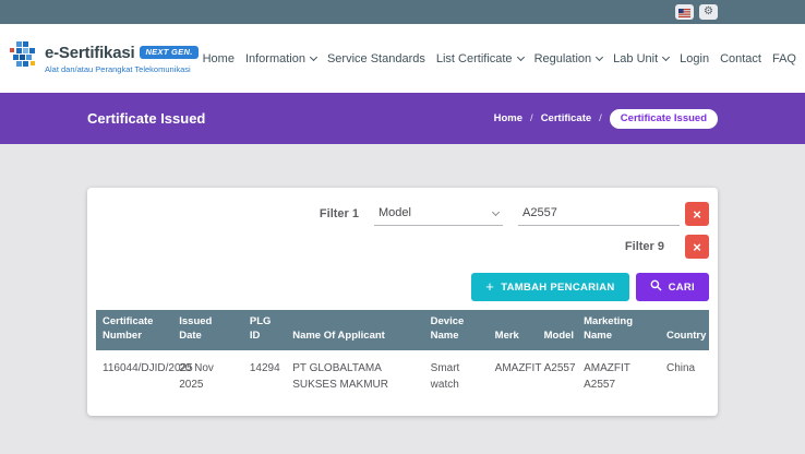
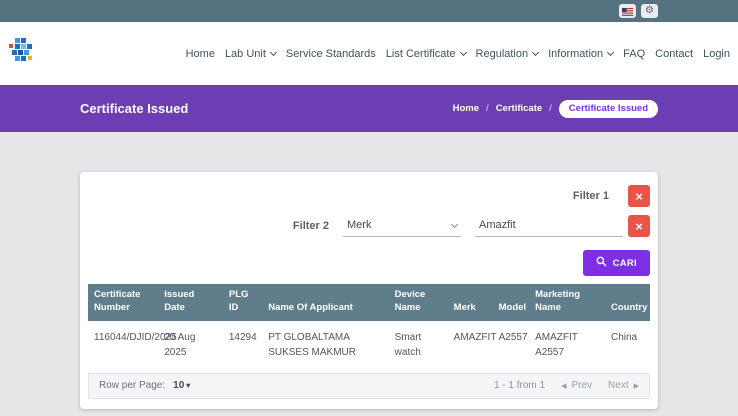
  ⚙
- e-Sertifikasi
- NEXT GEN.
- Alat dan/atau Perangkat Telekomunikasi
  Home
- Information
+ Lab Unit
  Service Standards
  List Certificate
  Regulation
- Lab Unit
+ Information
- Login
+ FAQ
  Contact
- FAQ
+ Login
  Certificate Issued
  Home
  /
  Certificate
  /
  Certificate Issued
  Filter 1
- Model
- A2557
  ×
- Filter 9
+ Filter 2
+ Merk
+ Amazfit
  ×
- +
- TAMBAH PENCARIAN
  CARI
  Certificate Number	Issued Date	PLG ID	Name Of Applicant	Device Name	Merk	Model	Marketing Name	Country
- 116044/DJID/20	20 Nov 2025	14294	PT GLOBALTAMA SUKSES MAKMUR	Smart watch	AMAZFIT	A2557	AMAZFIT A2557	China
+ 116044/DJID/20	20 Aug 2025	14294	PT GLOBALTAMA SUKSES MAKMUR	Smart watch	AMAZFIT	A2557	AMAZFIT A2557	China
+ Row per Page:
+ 10
+ ▾
+ 1 - 1 from 1
+ Prev
+ Next
